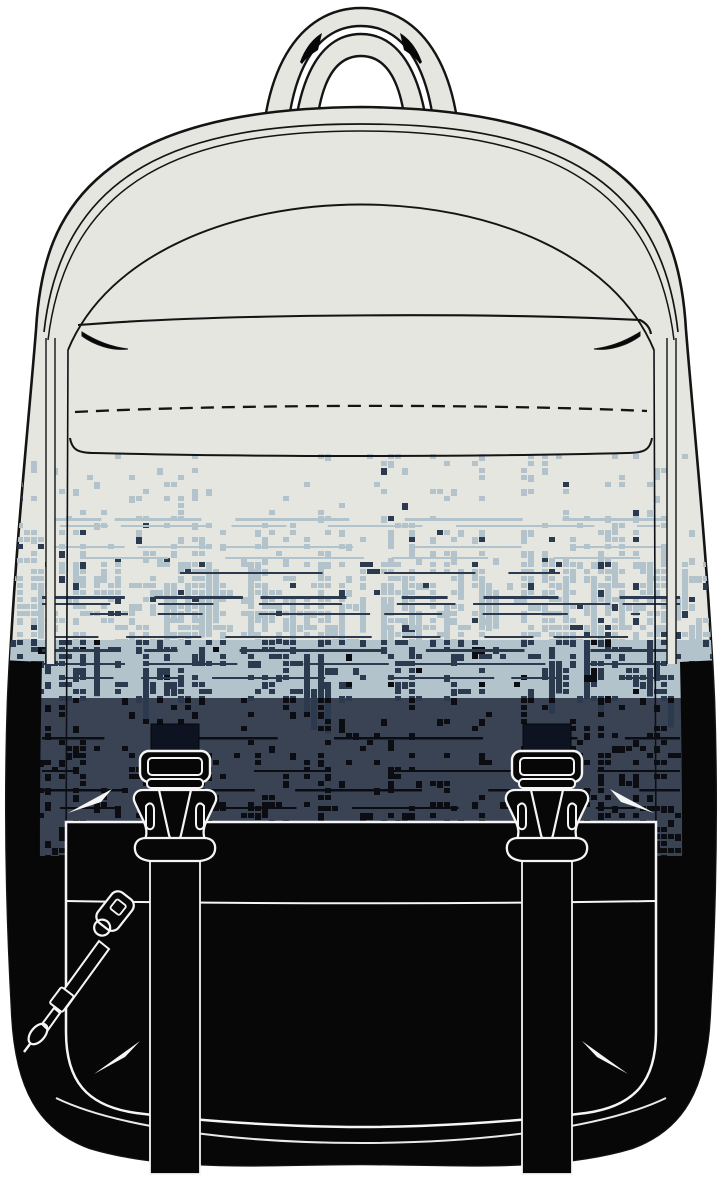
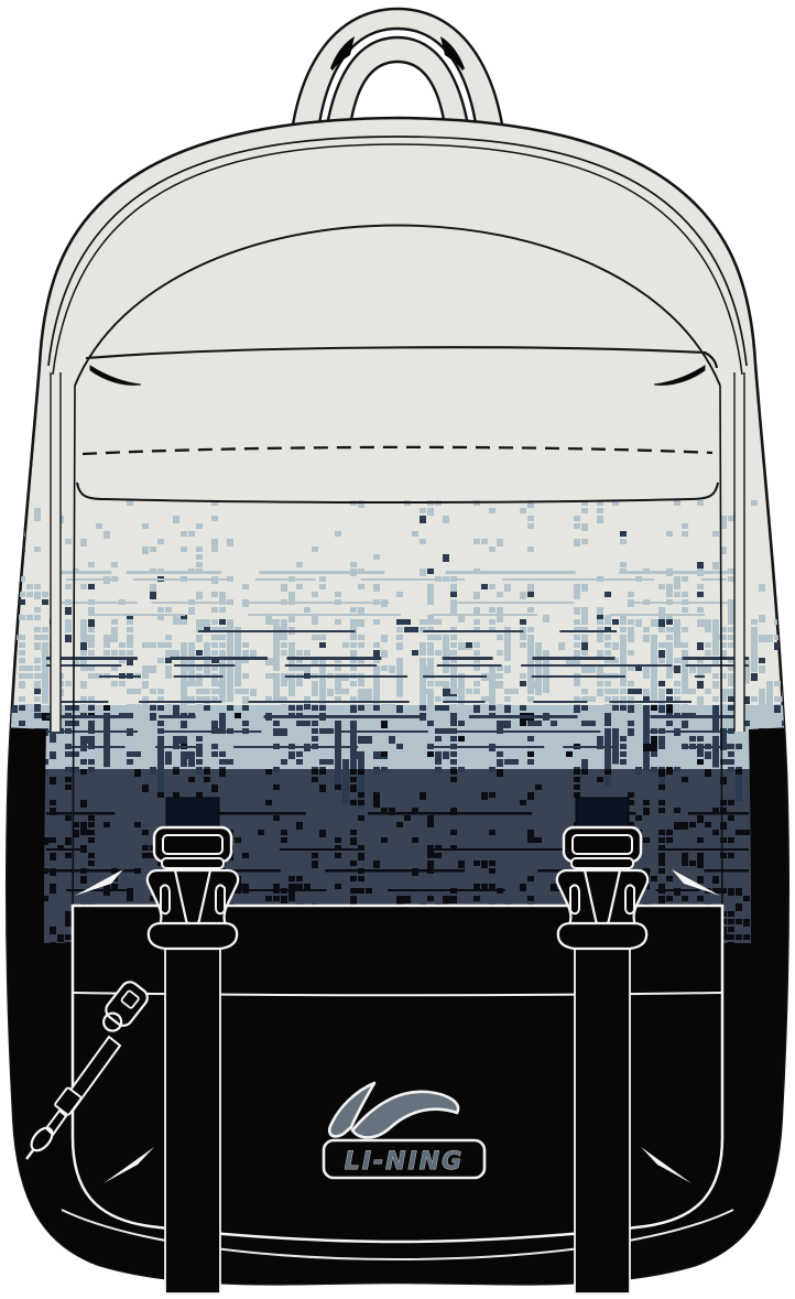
+ LI-NING
